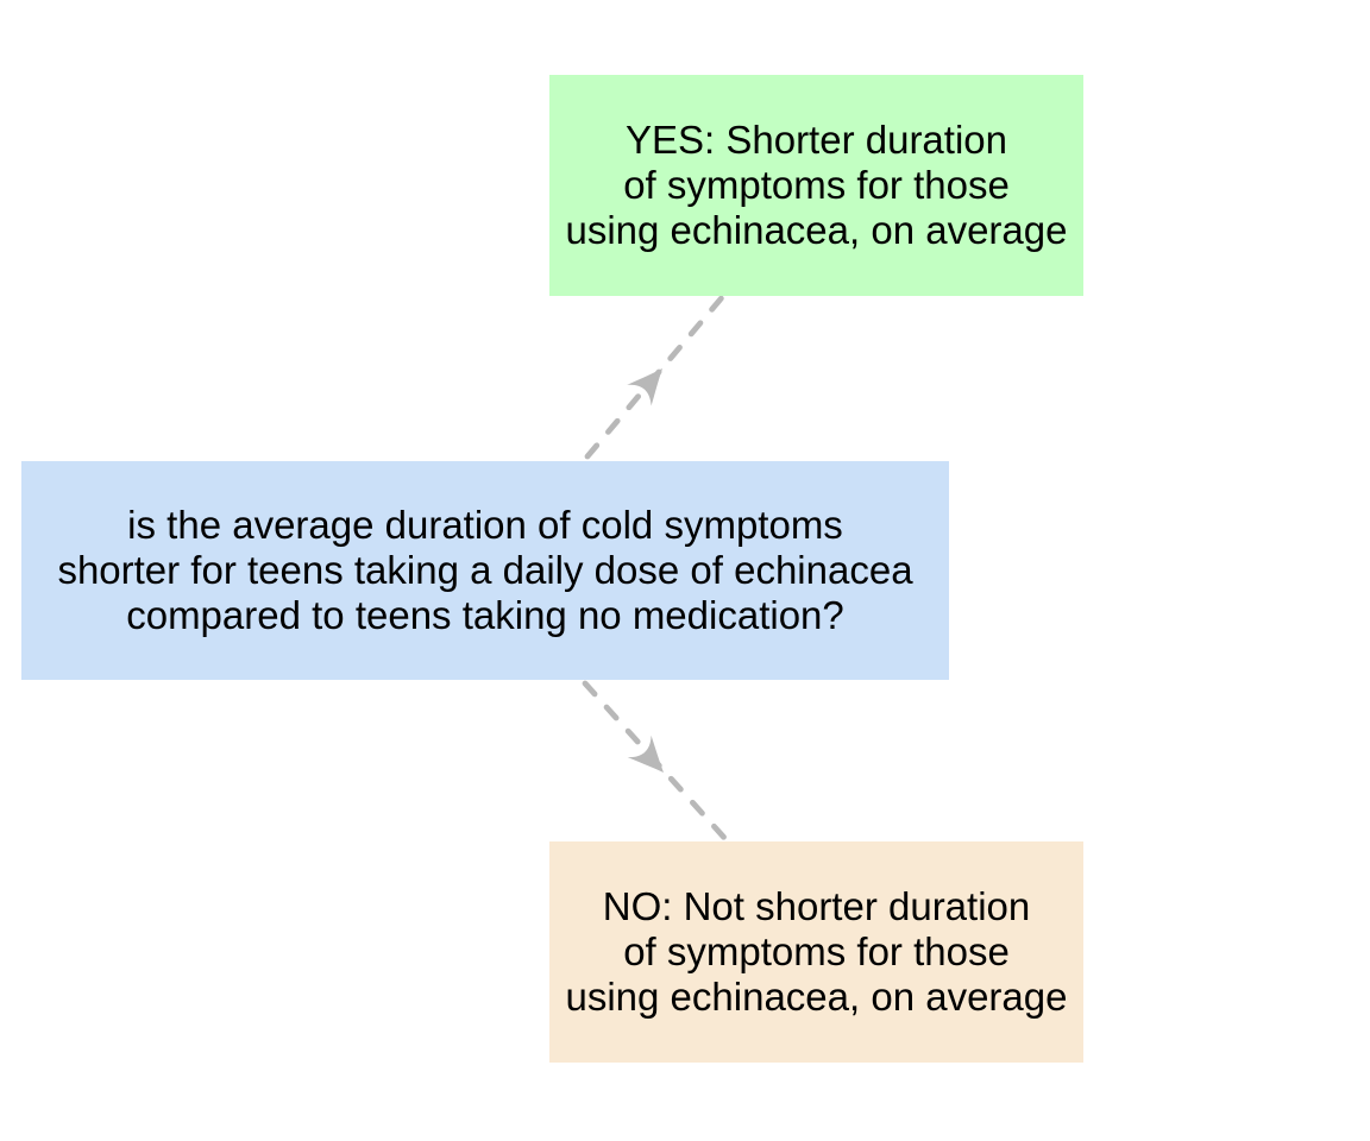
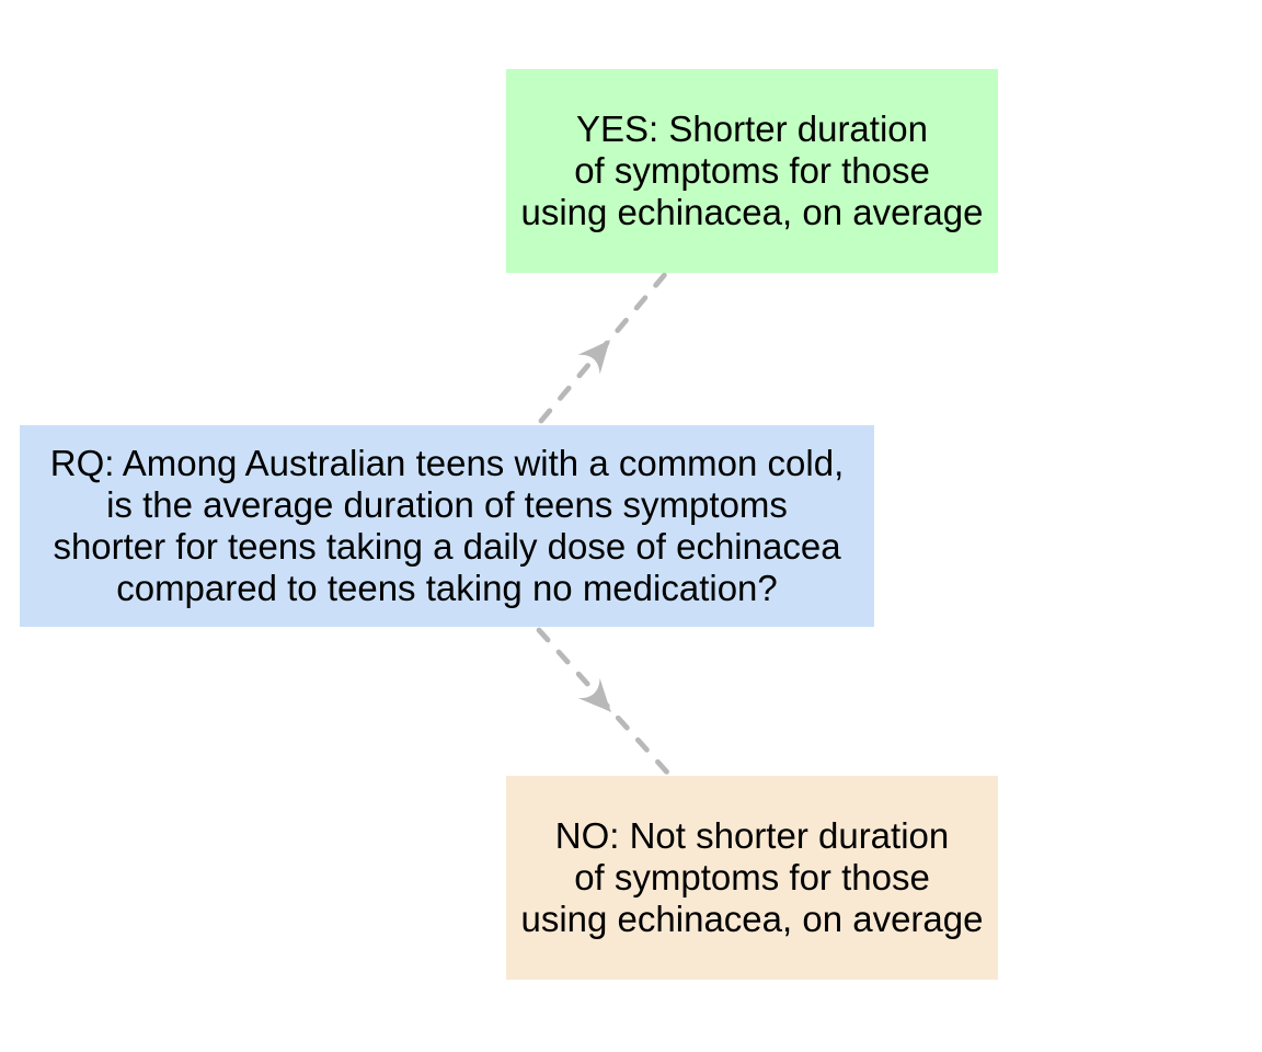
  YES: Shorter duration
  of symptoms for those
  using echinacea, on average
+ RQ: Among Australian teens with a common cold,
- is the average duration of cold symptoms
+ is the average duration of teens symptoms
  shorter for teens taking a daily dose of echinacea
  compared to teens taking no medication?
  NO: Not shorter duration
  of symptoms for those
  using echinacea, on average
